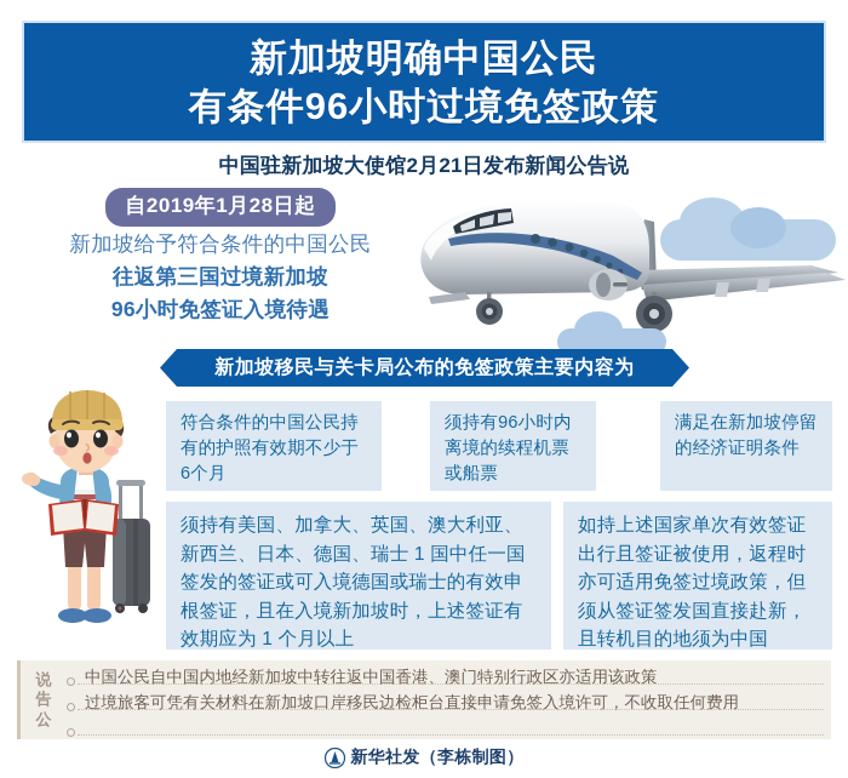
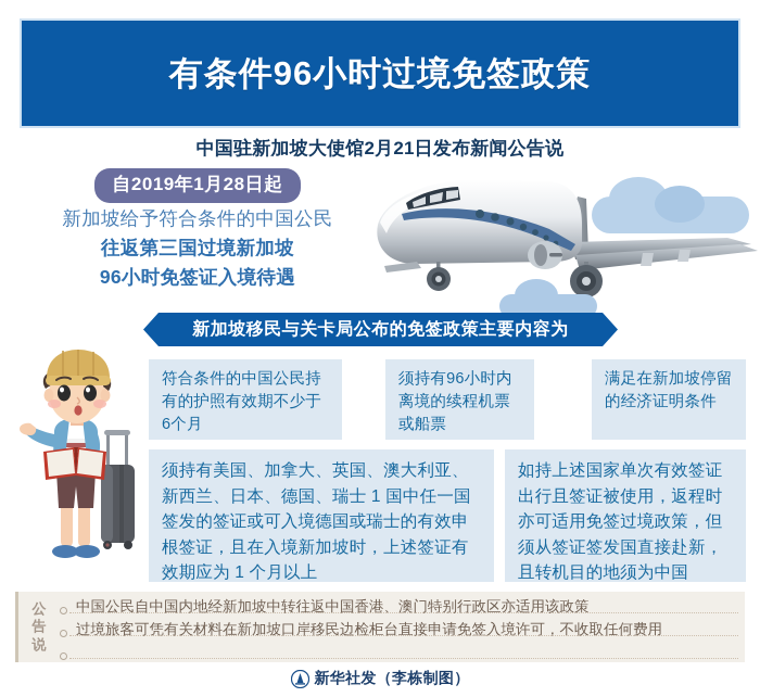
- 新加坡明确中国公民
  有条件96小时过境免签政策
  中国驻新加坡大使馆2月21日发布新闻公告说
  自2019年1月28日起
  新加坡给予符合条件的中国公民
  往返第三国过境新加坡
  96小时免签证入境待遇
  新加坡移民与关卡局公布的免签政策主要内容为
  符合条件的中国公民持有的护照有效期不少于6个月
  须持有96小时内离境的续程机票或船票
  满足在新加坡停留的经济证明条件
  须持有美国、加拿大、英国、澳大利亚、新西兰、日本、德国、瑞士 1 国中任一国签发的签证或可入境德国或瑞士的有效申根签证，且在入境新加坡时，上述签证有效期应为 1 个月以上
  如持上述国家单次有效签证出行且签证被使用，返程时亦可适用免签过境政策，但须从签证签发国直接赴新，且转机目的地须为中国
- 说
+ 公
  告
- 公
+ 说
  中国公民自中国内地经新加坡中转往返中国香港、澳门特别行政区亦适用该政策
  过境旅客可凭有关材料在新加坡口岸移民边检柜台直接申请免签入境许可，不收取任何费用
  新华社发（李栋制图）
